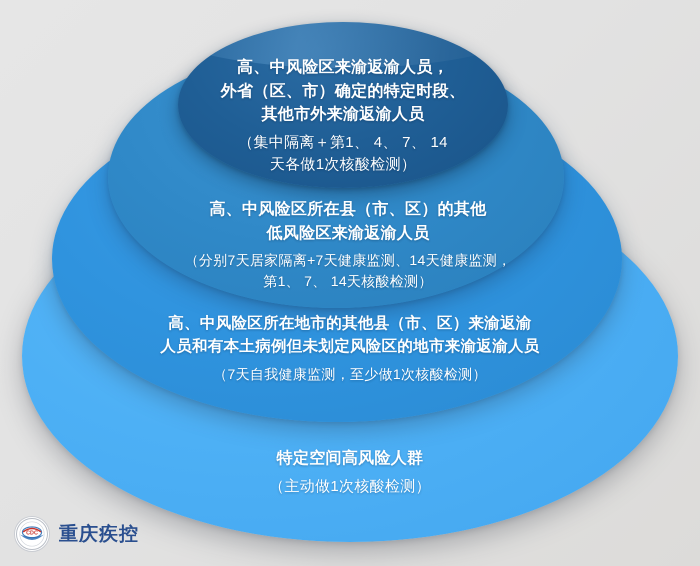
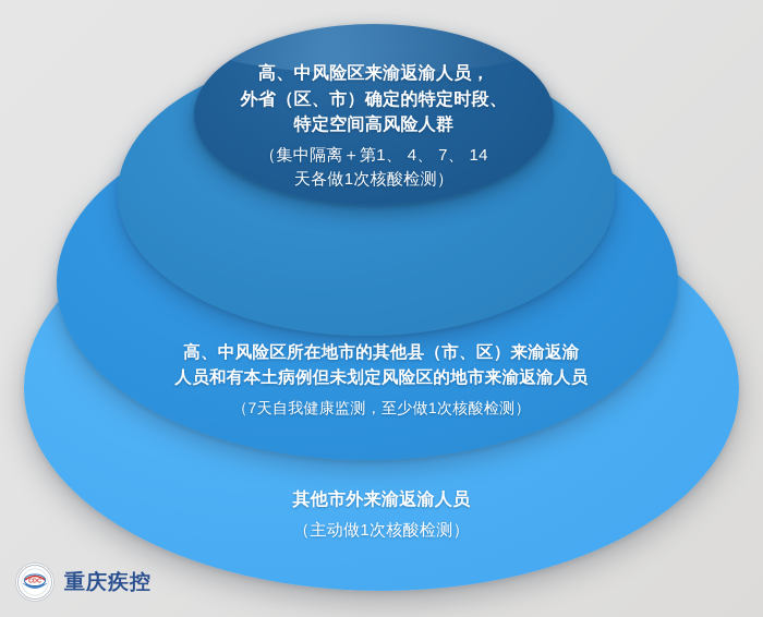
  高、中风险区来渝返渝人员，
  外省（区、市）确定的特定时段、
- 其他市外来渝返渝人员
+ 特定空间高风险人群
  （集中隔离＋第1、 4、 7、 14
  天各做1次核酸检测）
- 高、中风险区所在县（市、区）的其他
- 低风险区来渝返渝人员
- （分别7天居家隔离+7天健康监测、14天健康监测，
- 第1、 7、 14天核酸检测）
  高、中风险区所在地市的其他县（市、区）来渝返渝
  人员和有本土病例但未划定风险区的地市来渝返渝人员
  （7天自我健康监测，至少做1次核酸检测）
- 特定空间高风险人群
+ 其他市外来渝返渝人员
  （主动做1次核酸检测）
  重庆疾控
